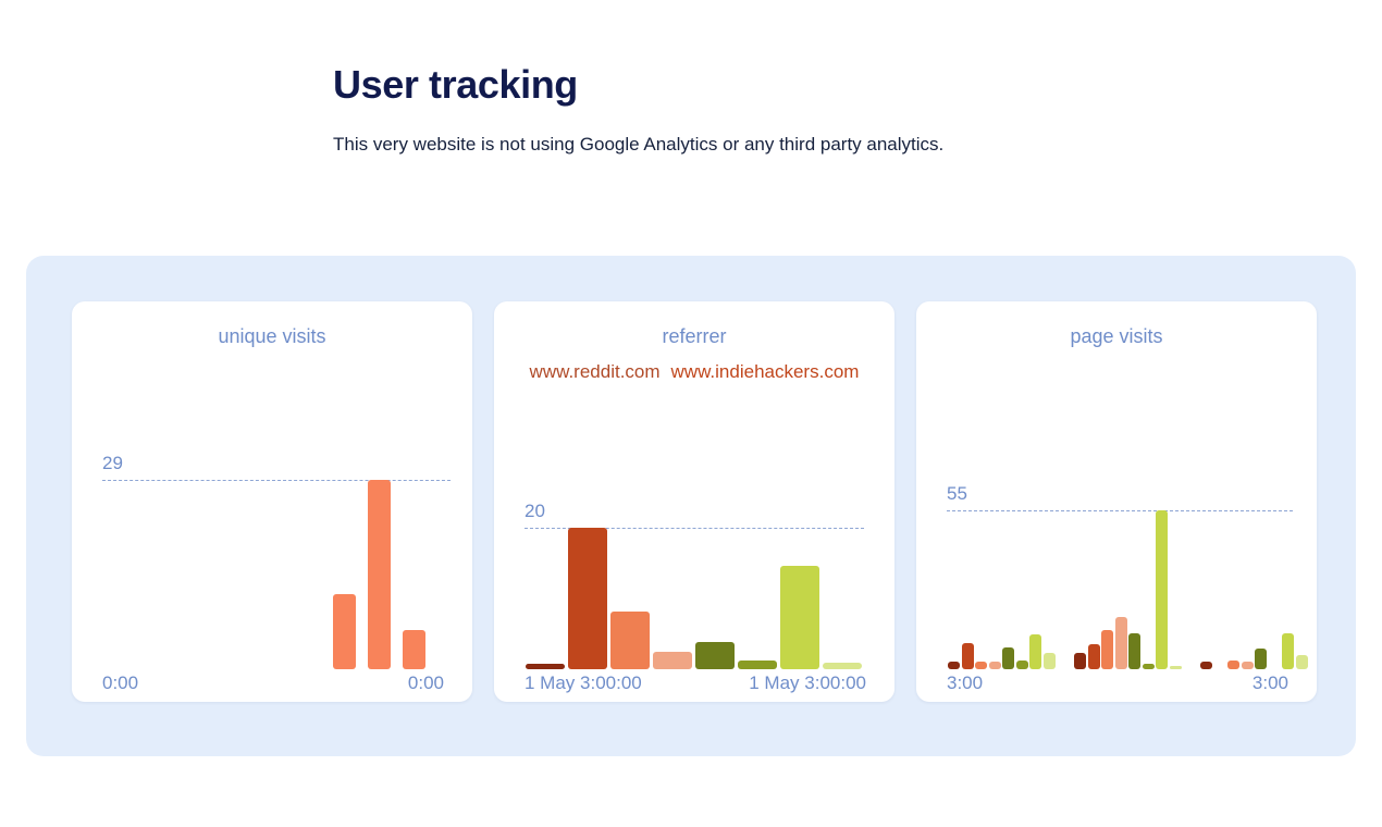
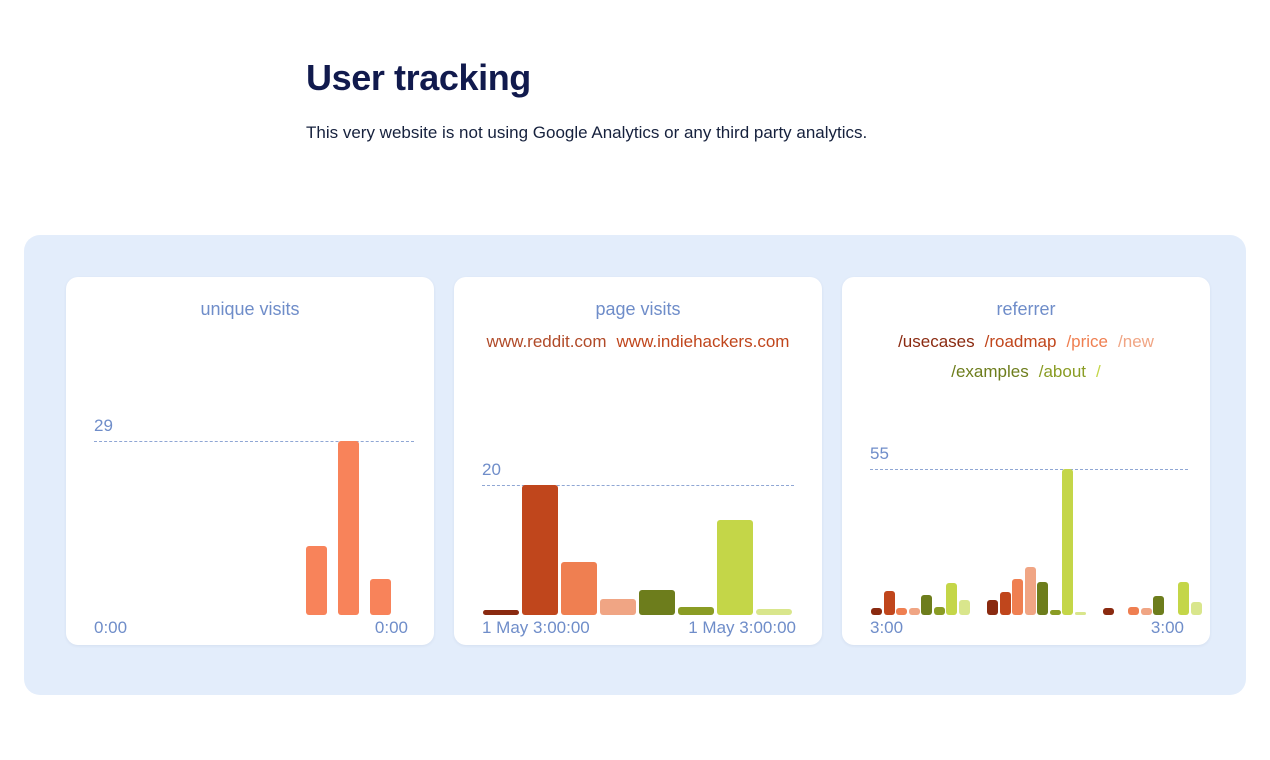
  User tracking
  This very website is not using Google Analytics or any third party analytics.
  unique visits
  29
  0:00
  0:00
- referrer
+ page visits
  www.reddit.com www.indiehackers.com
  20
  1 May 3:00:00
  1 May 3:00:00
- page visits
+ referrer
+ /usecases /roadmap /price /new/examples /about /
  55
  3:00
  3:00
